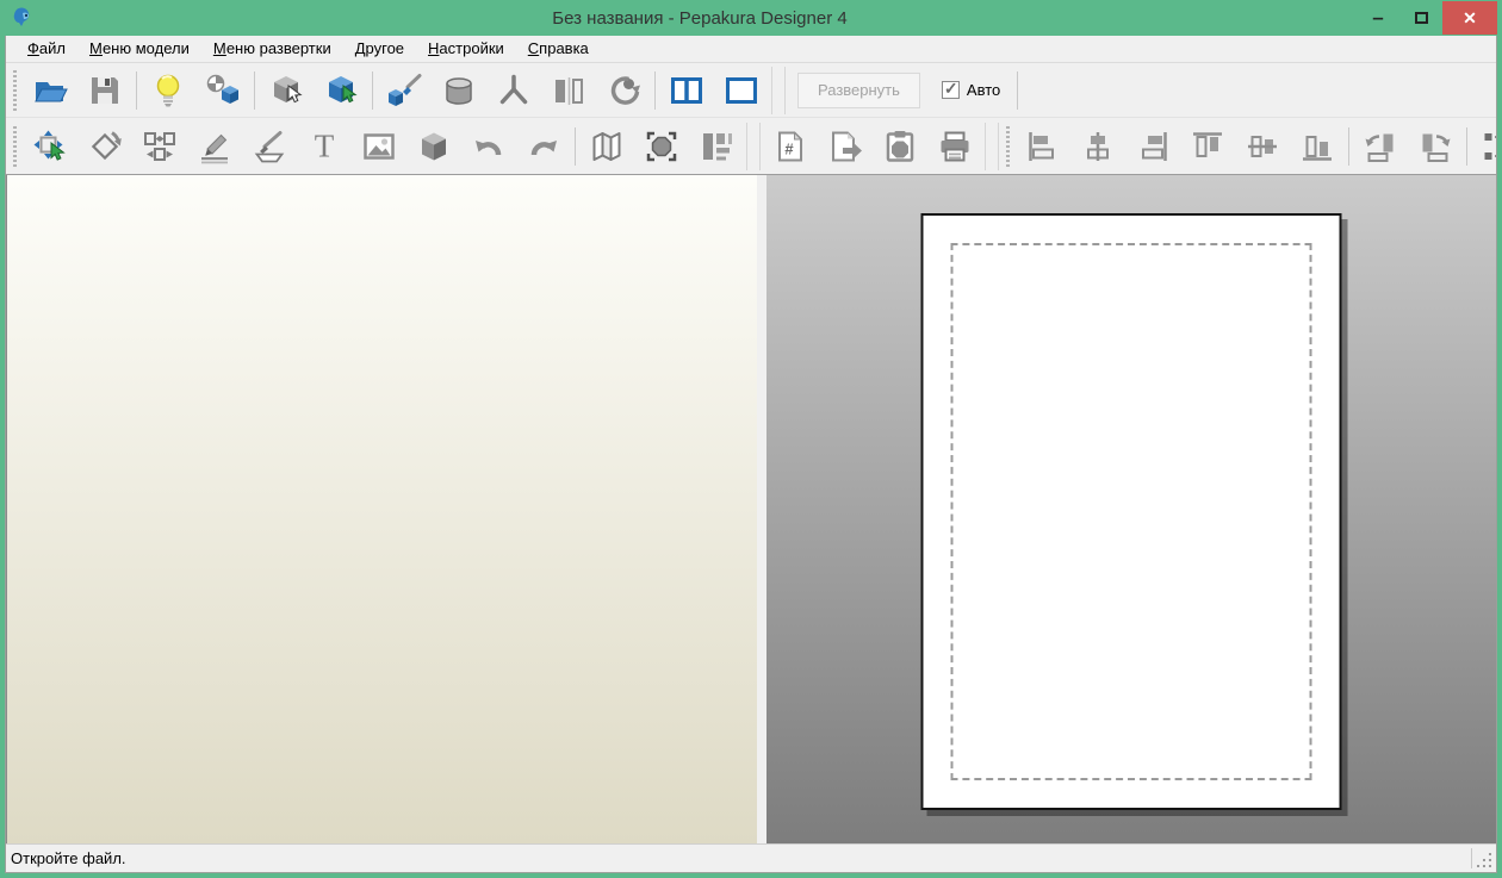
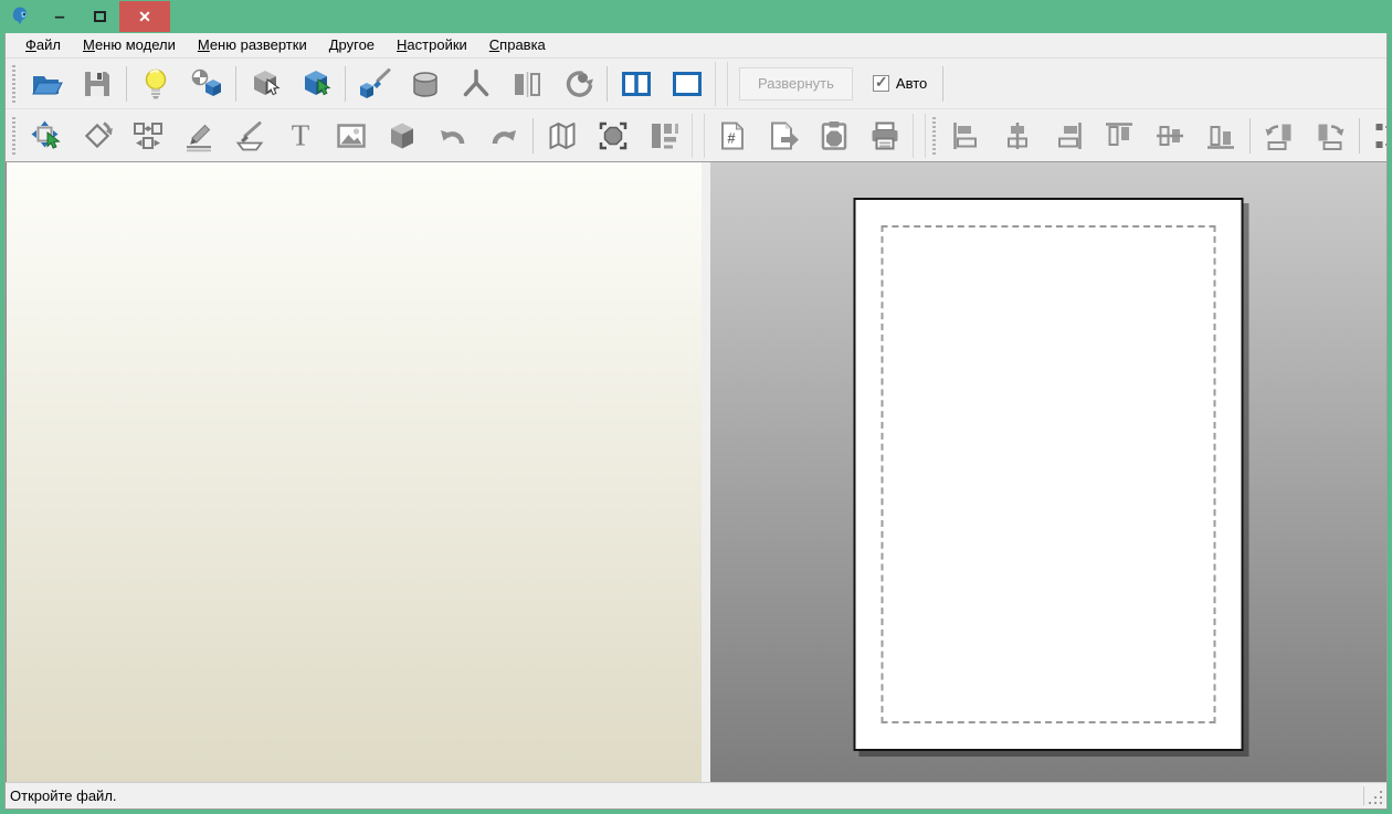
- Без названия - Pepakura Designer 4
  –
  ✕
  Файл
  Меню модели
  Меню развертки
  Другое
  Настройки
  Справка
  Развернуть
  Авто
  T
  #
  Откройте файл.
